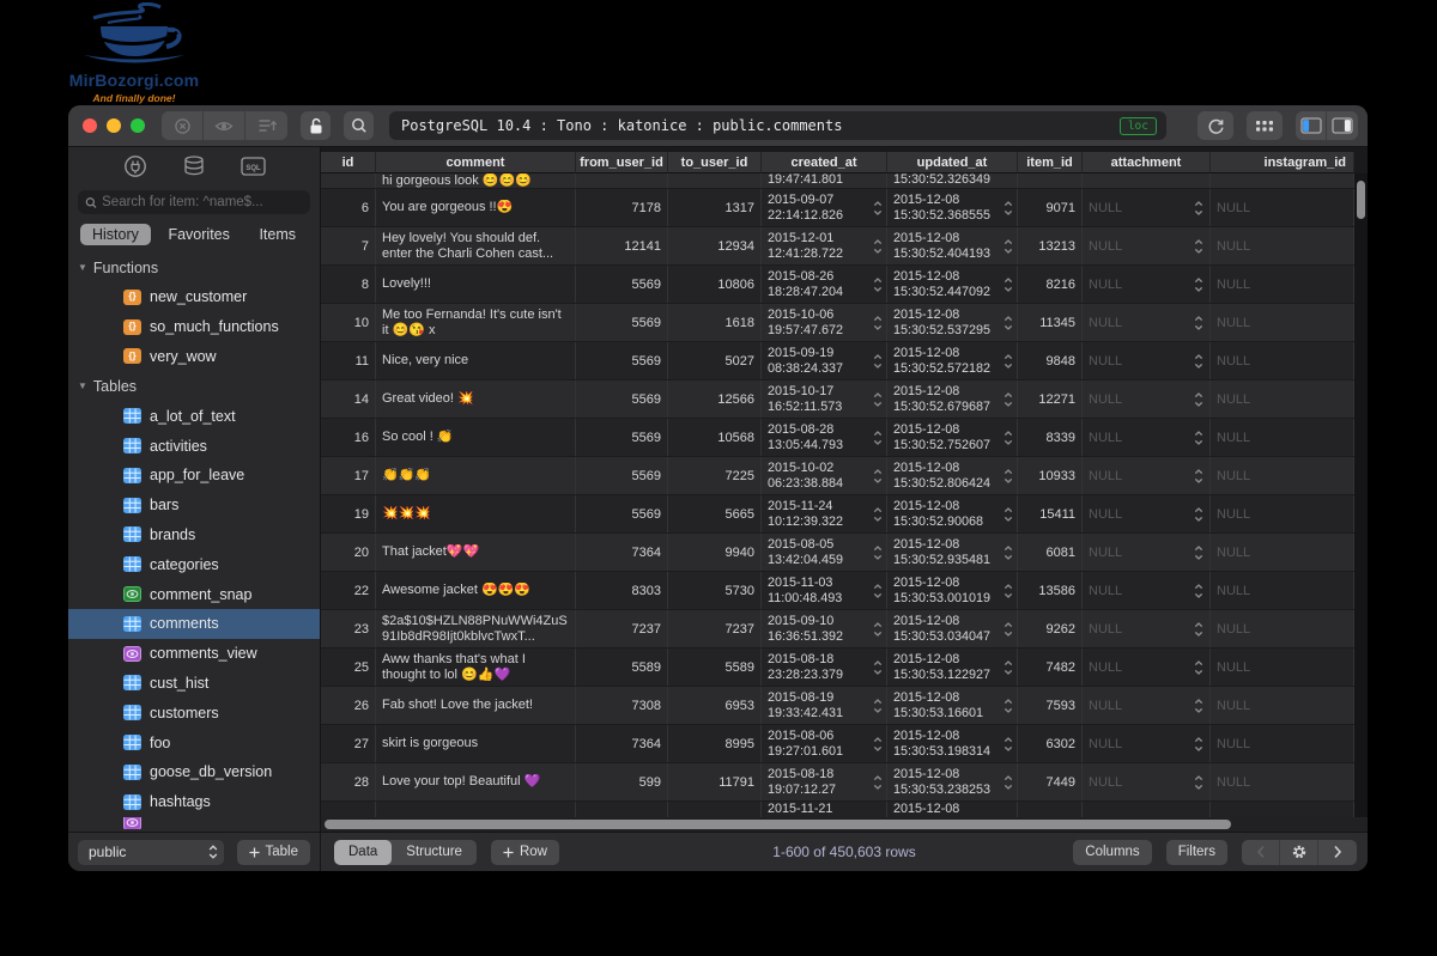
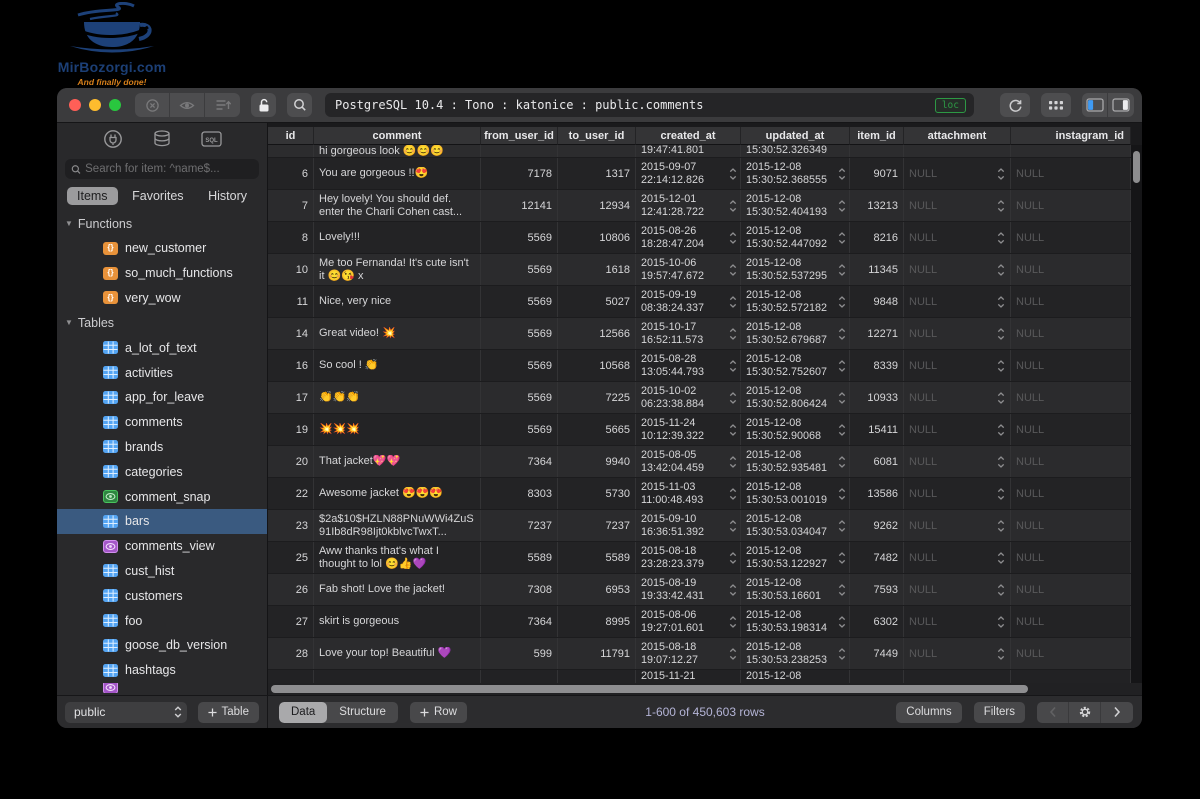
  MirBozorgi.com
  And finally done!
  PostgreSQL 10.4 : Tono : katonice : public.comments
  loc
  Search for item: ^name$...
- History
+ Items
  Favorites
- Items
+ History
  ▼
  Functions
  {}
  new_customer
  {}
  so_much_functions
  {}
  very_wow
  ▼
  Tables
  a_lot_of_text
  activities
  app_for_leave
- bars
+ comments
  brands
  categories
  comment_snap
- comments
+ bars
  comments_view
  cust_hist
  customers
  foo
  goose_db_version
  hashtags
  id
  comment
  from_user_id
  to_user_id
  created_at
  updated_at
  item_id
  attachment
  instagram_id
  hi gorgeous look 😊😊😊
  19:47:41.801
  15:30:52.326349
  6
  You are gorgeous !!😍
  7178
  1317
  2015-09-07
  22:14:12.826
  2015-12-08
  15:30:52.368555
  9071
  NULL
  NULL
  7
  Hey lovely! You should def. enter the Charli Cohen cast...
  12141
  12934
  2015-12-01
  12:41:28.722
  2015-12-08
  15:30:52.404193
  13213
  NULL
  NULL
  8
  Lovely!!!
  5569
  10806
  2015-08-26
  18:28:47.204
  2015-12-08
  15:30:52.447092
  8216
  NULL
  NULL
  10
  Me too Fernanda! It's cute isn't it 😊😘 x
  5569
  1618
  2015-10-06
  19:57:47.672
  2015-12-08
  15:30:52.537295
  11345
  NULL
  NULL
  11
  Nice, very nice
  5569
  5027
  2015-09-19
  08:38:24.337
  2015-12-08
  15:30:52.572182
  9848
  NULL
  NULL
  14
  Great video! 💥
  5569
  12566
  2015-10-17
  16:52:11.573
  2015-12-08
  15:30:52.679687
  12271
  NULL
  NULL
  16
  So cool ! 👏
  5569
  10568
  2015-08-28
  13:05:44.793
  2015-12-08
  15:30:52.752607
  8339
  NULL
  NULL
  17
  👏👏👏
  5569
  7225
  2015-10-02
  06:23:38.884
  2015-12-08
  15:30:52.806424
  10933
  NULL
  NULL
  19
  💥💥💥
  5569
  5665
  2015-11-24
  10:12:39.322
  2015-12-08
  15:30:52.90068
  15411
  NULL
  NULL
  20
  That jacket💖💖
  7364
  9940
  2015-08-05
  13:42:04.459
  2015-12-08
  15:30:52.935481
  6081
  NULL
  NULL
  22
  Awesome jacket 😍😍😍
  8303
  5730
  2015-11-03
  11:00:48.493
  2015-12-08
  15:30:53.001019
  13586
  NULL
  NULL
  23
  $2a$10$HZLN88PNuWWi4ZuS91Ib8dR98Ijt0kblvcTwxT...
  7237
  7237
  2015-09-10
  16:36:51.392
  2015-12-08
  15:30:53.034047
  9262
  NULL
  NULL
  25
  Aww thanks that's what I thought to lol 😊👍💜
  5589
  5589
  2015-08-18
  23:28:23.379
  2015-12-08
  15:30:53.122927
  7482
  NULL
  NULL
  26
  Fab shot! Love the jacket!
  7308
  6953
  2015-08-19
  19:33:42.431
  2015-12-08
  15:30:53.16601
  7593
  NULL
  NULL
  27
  skirt is gorgeous
  7364
  8995
  2015-08-06
  19:27:01.601
  2015-12-08
  15:30:53.198314
  6302
  NULL
  NULL
  28
  Love your top! Beautiful 💜
  599
  11791
  2015-08-18
  19:07:12.27
  2015-12-08
  15:30:53.238253
  7449
  NULL
  NULL
  2015-11-21
  2015-12-08
  public
  Table
  Data
  Structure
  Row
  1-600 of 450,603 rows
  Columns
  Filters
